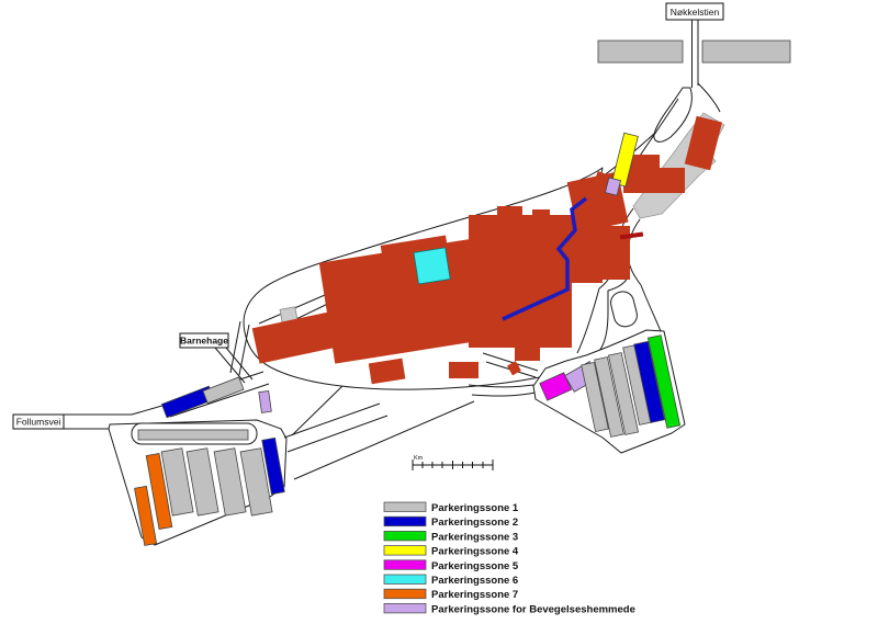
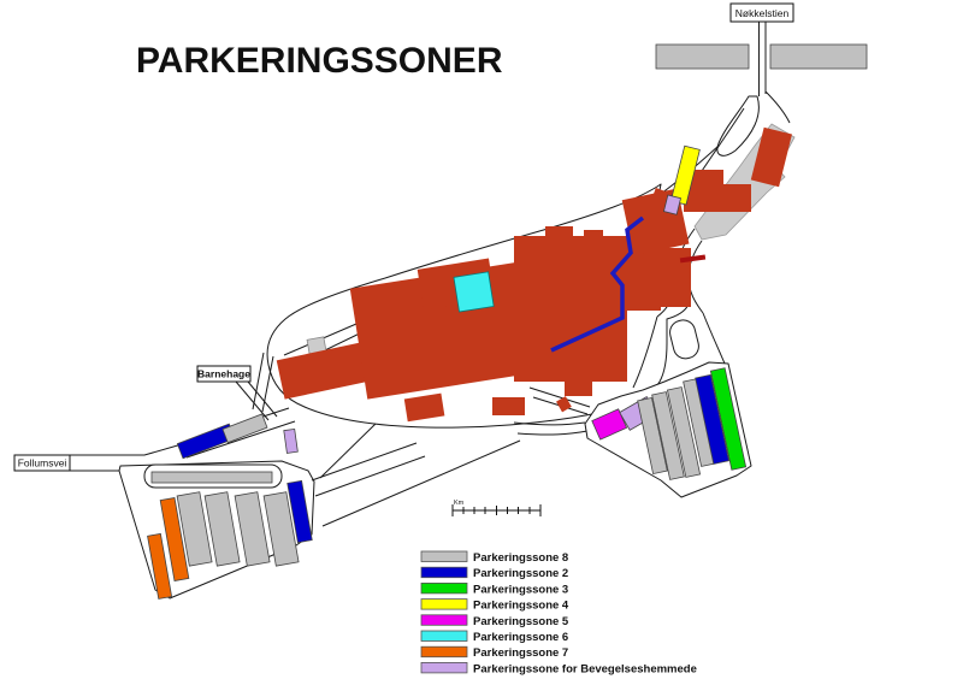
  Nøkkelstien
  Barnehage
  Follumsvei
+ PARKERINGSSONER
- Parkeringssone 1
+ Parkeringssone 8
  Parkeringssone 2
  Parkeringssone 3
  Parkeringssone 4
  Parkeringssone 5
  Parkeringssone 6
  Parkeringssone 7
  Parkeringssone for Bevegelseshemmede
